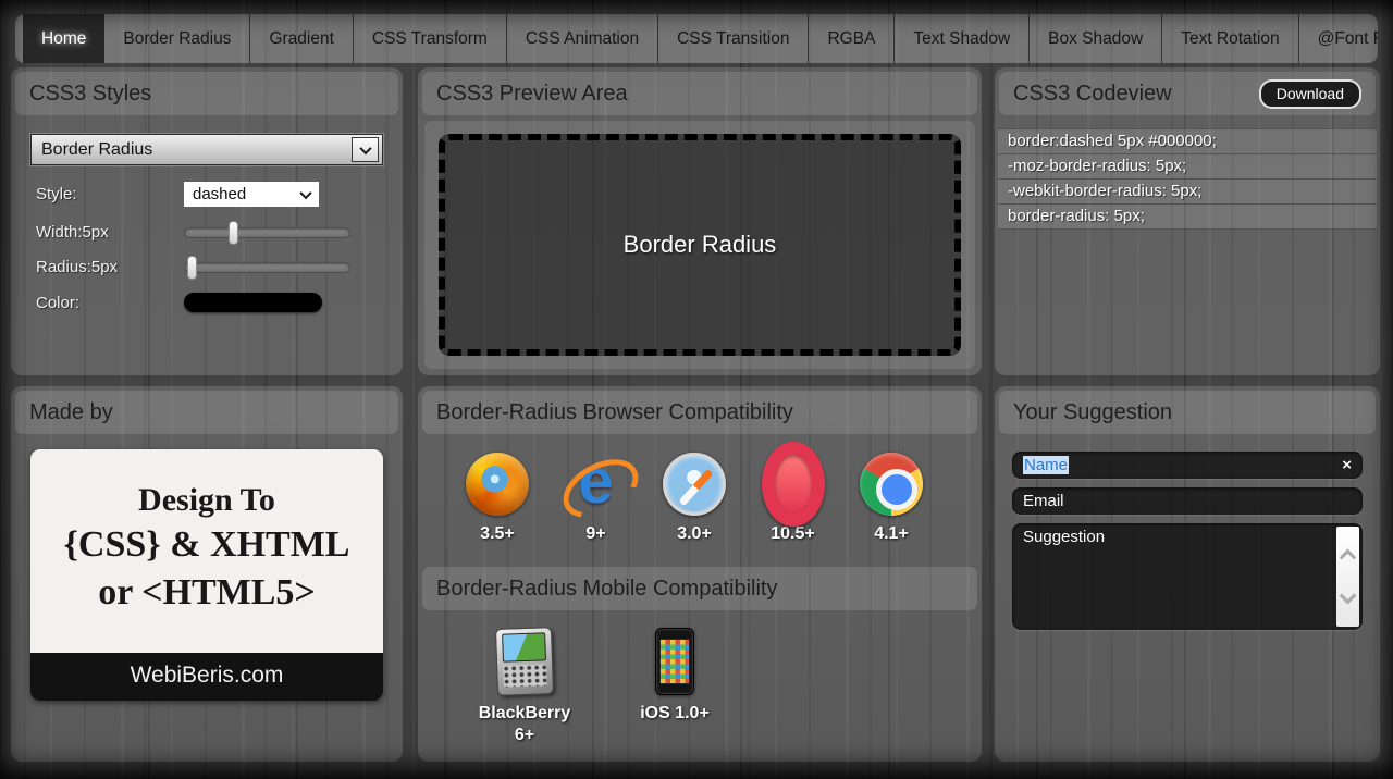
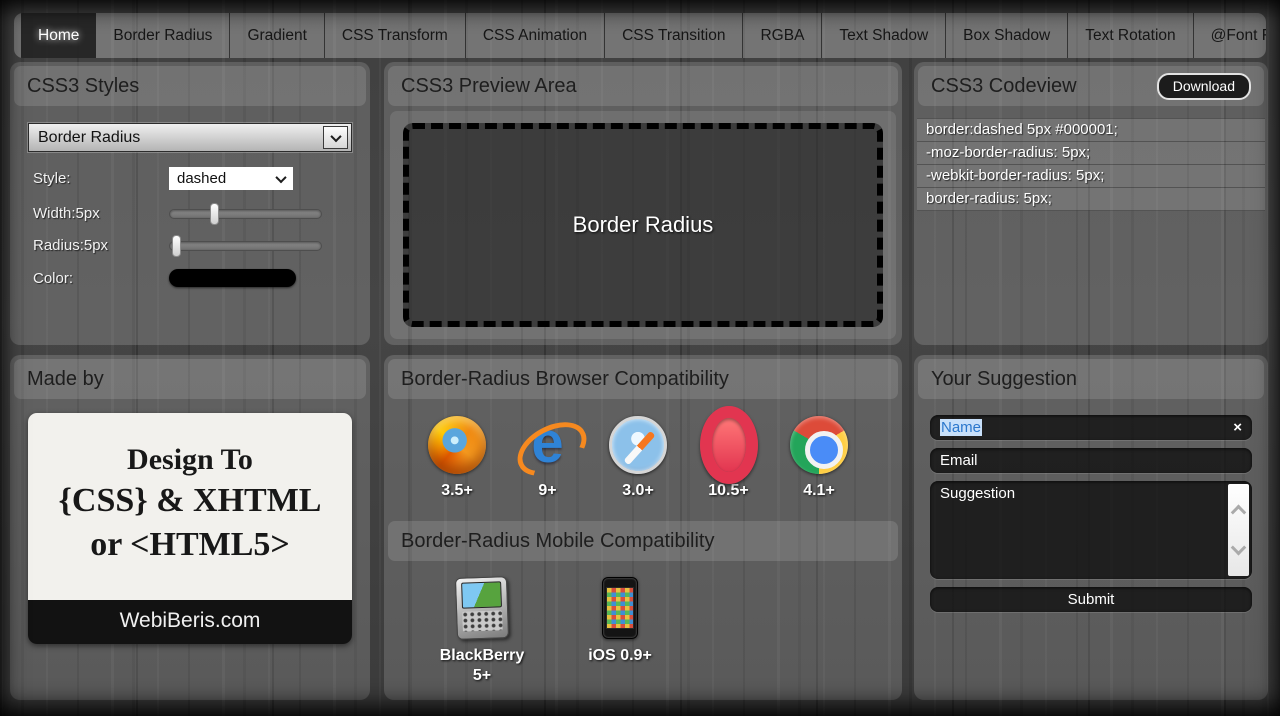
  Home
  Border Radius
  Gradient
  CSS Transform
  CSS Animation
  CSS Transition
  RGBA
  Text Shadow
  Box Shadow
  Text Rotation
  CSS3 Styles
  Border Radius
  Style:
  dashed
  Width:5px
  Radius:5px
  Color:
  CSS3 Preview Area
  Border Radius
  CSS3 Codeview
  Download
- border:dashed 5px #000000;
+ border:dashed 5px #000001;
  -moz-border-radius: 5px;
  -webkit-border-radius: 5px;
  border-radius: 5px;
  Made by
  Design To
  {CSS} & XHTML
  or <HTML5>
  WebiBeris.com
  Border-Radius Browser Compatibility
  3.5+
  e
  9+
  3.0+
  10.5+
  4.1+
  Border-Radius Mobile Compatibility
- BlackBerry 6+
+ BlackBerry 5+
- iOS 1.0+
+ iOS 0.9+
  Your Suggestion
  Name
  ×
  Email
  Suggestion
+ Submit
